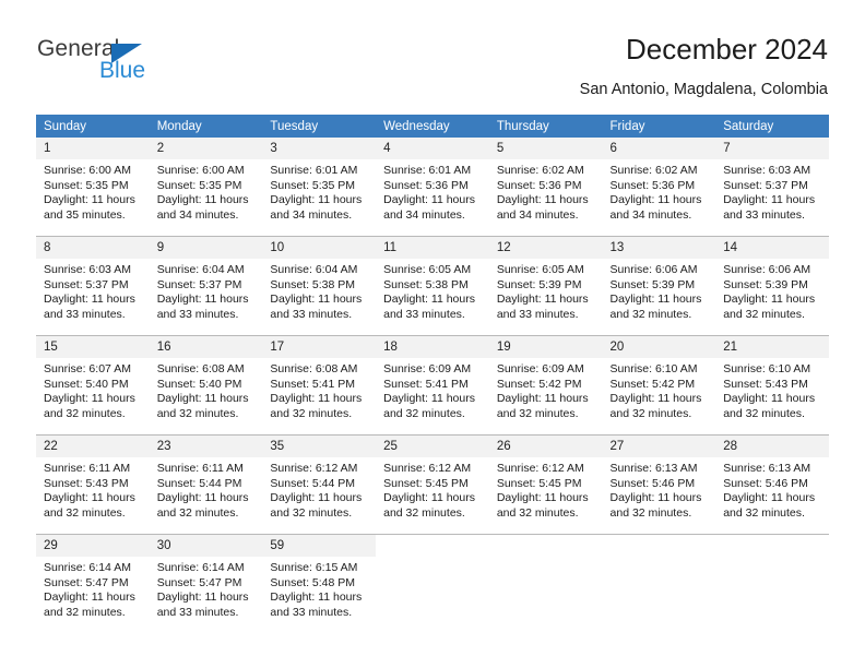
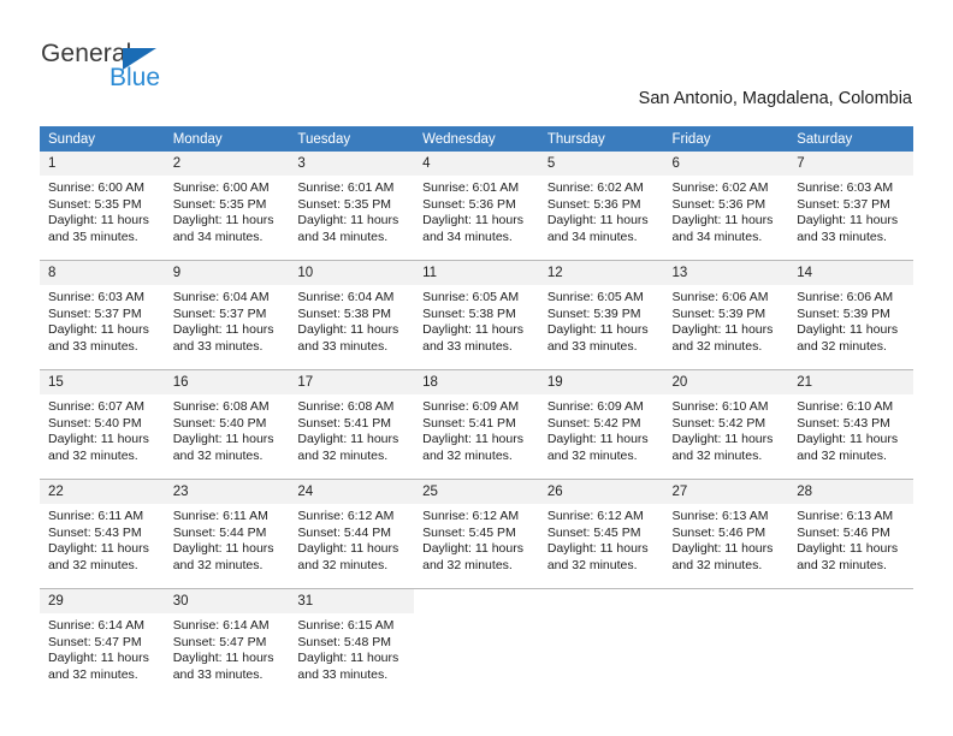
  General
  Blue
- December 2024
  San Antonio, Magdalena, Colombia
  Sunday	Monday	Tuesday	Wednesday	Thursday	Friday	Saturday
  1 Sunrise: 6:00 AM Sunset: 5:35 PM Daylight: 11 hours and 35 minutes.	2 Sunrise: 6:00 AM Sunset: 5:35 PM Daylight: 11 hours and 34 minutes.	3 Sunrise: 6:01 AM Sunset: 5:35 PM Daylight: 11 hours and 34 minutes.	4 Sunrise: 6:01 AM Sunset: 5:36 PM Daylight: 11 hours and 34 minutes.	5 Sunrise: 6:02 AM Sunset: 5:36 PM Daylight: 11 hours and 34 minutes.	6 Sunrise: 6:02 AM Sunset: 5:36 PM Daylight: 11 hours and 34 minutes.	7 Sunrise: 6:03 AM Sunset: 5:37 PM Daylight: 11 hours and 33 minutes.
  8 Sunrise: 6:03 AM Sunset: 5:37 PM Daylight: 11 hours and 33 minutes.	9 Sunrise: 6:04 AM Sunset: 5:37 PM Daylight: 11 hours and 33 minutes.	10 Sunrise: 6:04 AM Sunset: 5:38 PM Daylight: 11 hours and 33 minutes.	11 Sunrise: 6:05 AM Sunset: 5:38 PM Daylight: 11 hours and 33 minutes.	12 Sunrise: 6:05 AM Sunset: 5:39 PM Daylight: 11 hours and 33 minutes.	13 Sunrise: 6:06 AM Sunset: 5:39 PM Daylight: 11 hours and 32 minutes.	14 Sunrise: 6:06 AM Sunset: 5:39 PM Daylight: 11 hours and 32 minutes.
  15 Sunrise: 6:07 AM Sunset: 5:40 PM Daylight: 11 hours and 32 minutes.	16 Sunrise: 6:08 AM Sunset: 5:40 PM Daylight: 11 hours and 32 minutes.	17 Sunrise: 6:08 AM Sunset: 5:41 PM Daylight: 11 hours and 32 minutes.	18 Sunrise: 6:09 AM Sunset: 5:41 PM Daylight: 11 hours and 32 minutes.	19 Sunrise: 6:09 AM Sunset: 5:42 PM Daylight: 11 hours and 32 minutes.	20 Sunrise: 6:10 AM Sunset: 5:42 PM Daylight: 11 hours and 32 minutes.	21 Sunrise: 6:10 AM Sunset: 5:43 PM Daylight: 11 hours and 32 minutes.
- 22 Sunrise: 6:11 AM Sunset: 5:43 PM Daylight: 11 hours and 32 minutes.	23 Sunrise: 6:11 AM Sunset: 5:44 PM Daylight: 11 hours and 32 minutes.	35 Sunrise: 6:12 AM Sunset: 5:44 PM Daylight: 11 hours and 32 minutes.	25 Sunrise: 6:12 AM Sunset: 5:45 PM Daylight: 11 hours and 32 minutes.	26 Sunrise: 6:12 AM Sunset: 5:45 PM Daylight: 11 hours and 32 minutes.	27 Sunrise: 6:13 AM Sunset: 5:46 PM Daylight: 11 hours and 32 minutes.	28 Sunrise: 6:13 AM Sunset: 5:46 PM Daylight: 11 hours and 32 minutes.
+ 22 Sunrise: 6:11 AM Sunset: 5:43 PM Daylight: 11 hours and 32 minutes.	23 Sunrise: 6:11 AM Sunset: 5:44 PM Daylight: 11 hours and 32 minutes.	24 Sunrise: 6:12 AM Sunset: 5:44 PM Daylight: 11 hours and 32 minutes.	25 Sunrise: 6:12 AM Sunset: 5:45 PM Daylight: 11 hours and 32 minutes.	26 Sunrise: 6:12 AM Sunset: 5:45 PM Daylight: 11 hours and 32 minutes.	27 Sunrise: 6:13 AM Sunset: 5:46 PM Daylight: 11 hours and 32 minutes.	28 Sunrise: 6:13 AM Sunset: 5:46 PM Daylight: 11 hours and 32 minutes.
- 29 Sunrise: 6:14 AM Sunset: 5:47 PM Daylight: 11 hours and 32 minutes.	30 Sunrise: 6:14 AM Sunset: 5:47 PM Daylight: 11 hours and 33 minutes.	59 Sunrise: 6:15 AM Sunset: 5:48 PM Daylight: 11 hours and 33 minutes.
+ 29 Sunrise: 6:14 AM Sunset: 5:47 PM Daylight: 11 hours and 32 minutes.	30 Sunrise: 6:14 AM Sunset: 5:47 PM Daylight: 11 hours and 33 minutes.	31 Sunrise: 6:15 AM Sunset: 5:48 PM Daylight: 11 hours and 33 minutes.
